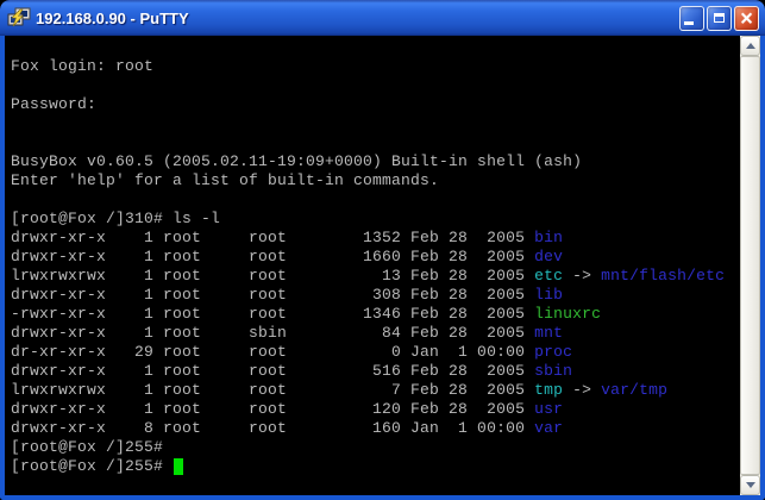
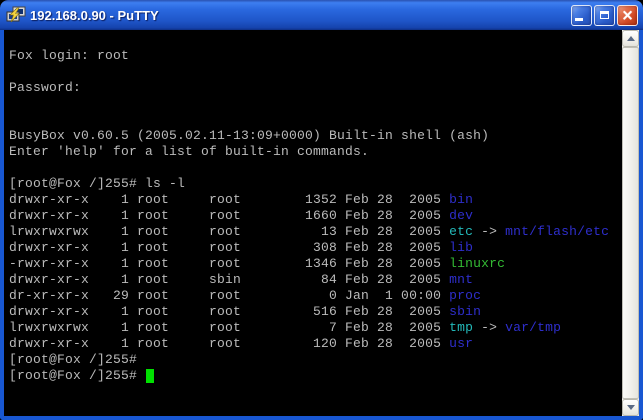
  192.168.0.90 - PuTTY
  ×
  Fox login: root
  Password:
- BusyBox v0.60.5 (2005.02.11-19:09+0000) Built-in shell (ash)
+ BusyBox v0.60.5 (2005.02.11-13:09+0000) Built-in shell (ash)
  Enter 'help' for a list of built-in commands.
- [root@Fox /]310# ls -l
+ [root@Fox /]255# ls -l
  drwxr-xr-x 1 root root 1352 Feb 28 2005 bin
  drwxr-xr-x 1 root root 1660 Feb 28 2005 dev
  lrwxrwxrwx 1 root root 13 Feb 28 2005 etc -> mnt/flash/etc
  drwxr-xr-x 1 root root 308 Feb 28 2005 lib
  -rwxr-xr-x 1 root root 1346 Feb 28 2005 linuxrc
  drwxr-xr-x 1 root sbin 84 Feb 28 2005 mnt
  dr-xr-xr-x 29 root root 0 Jan 1 00:00 proc
  drwxr-xr-x 1 root root 516 Feb 28 2005 sbin
  lrwxrwxrwx 1 root root 7 Feb 28 2005 tmp -> var/tmp
  drwxr-xr-x 1 root root 120 Feb 28 2005 usr
- drwxr-xr-x 8 root root 160 Jan 1 00:00 var
  [root@Fox /]255#
  [root@Fox /]255#
